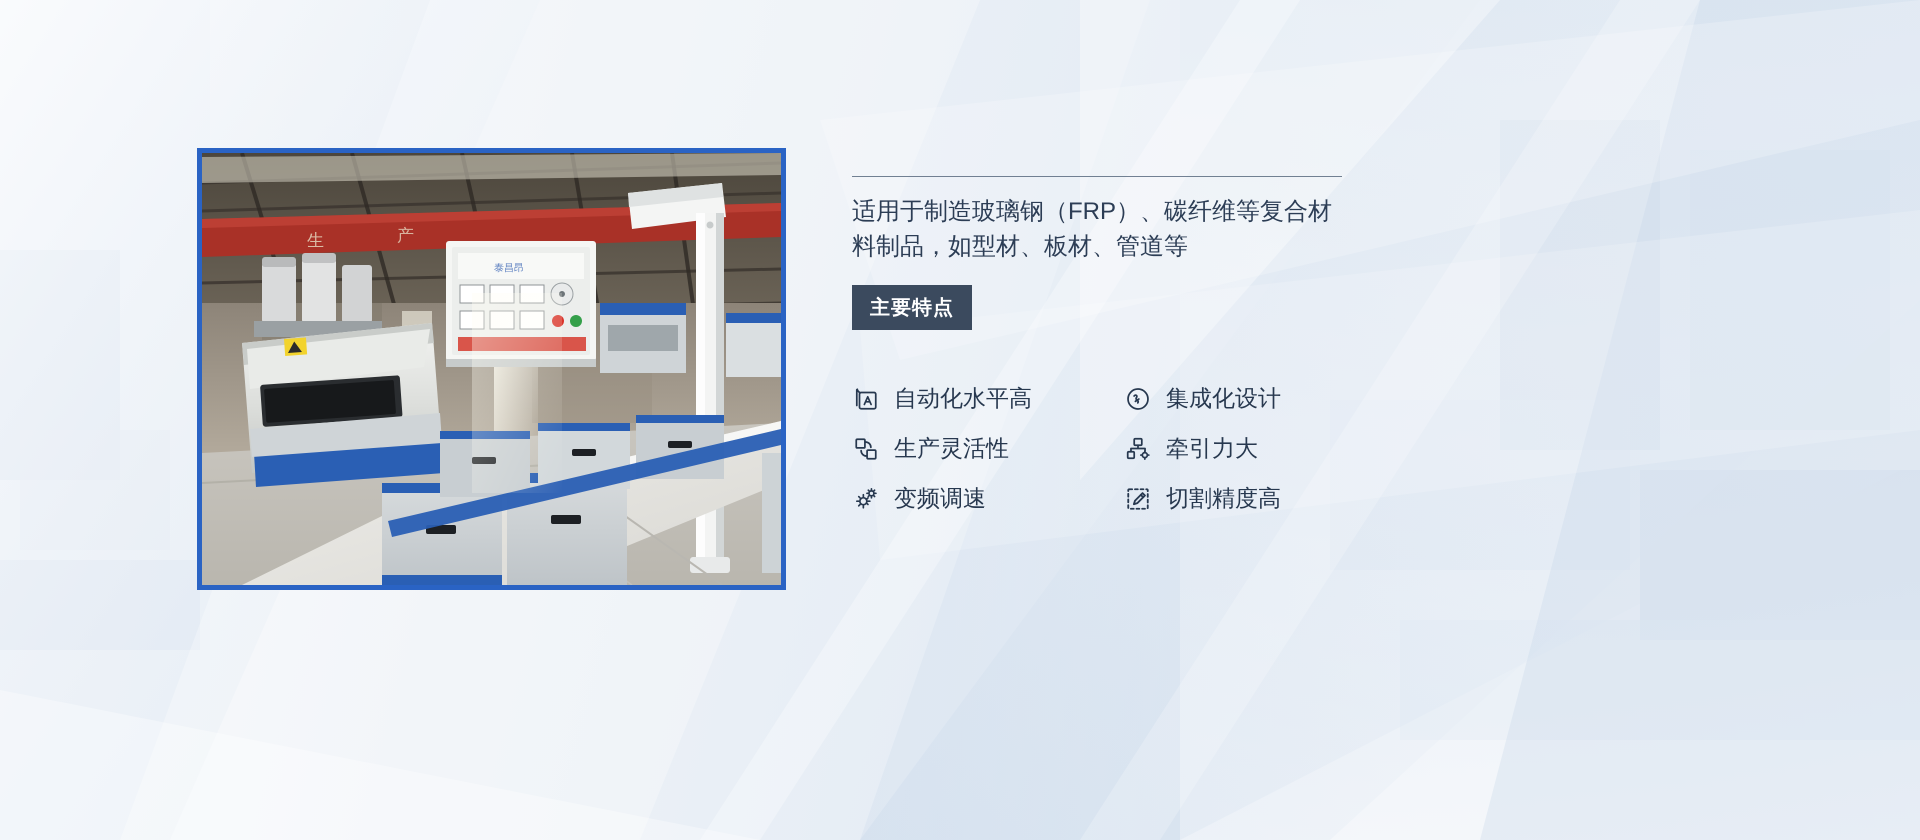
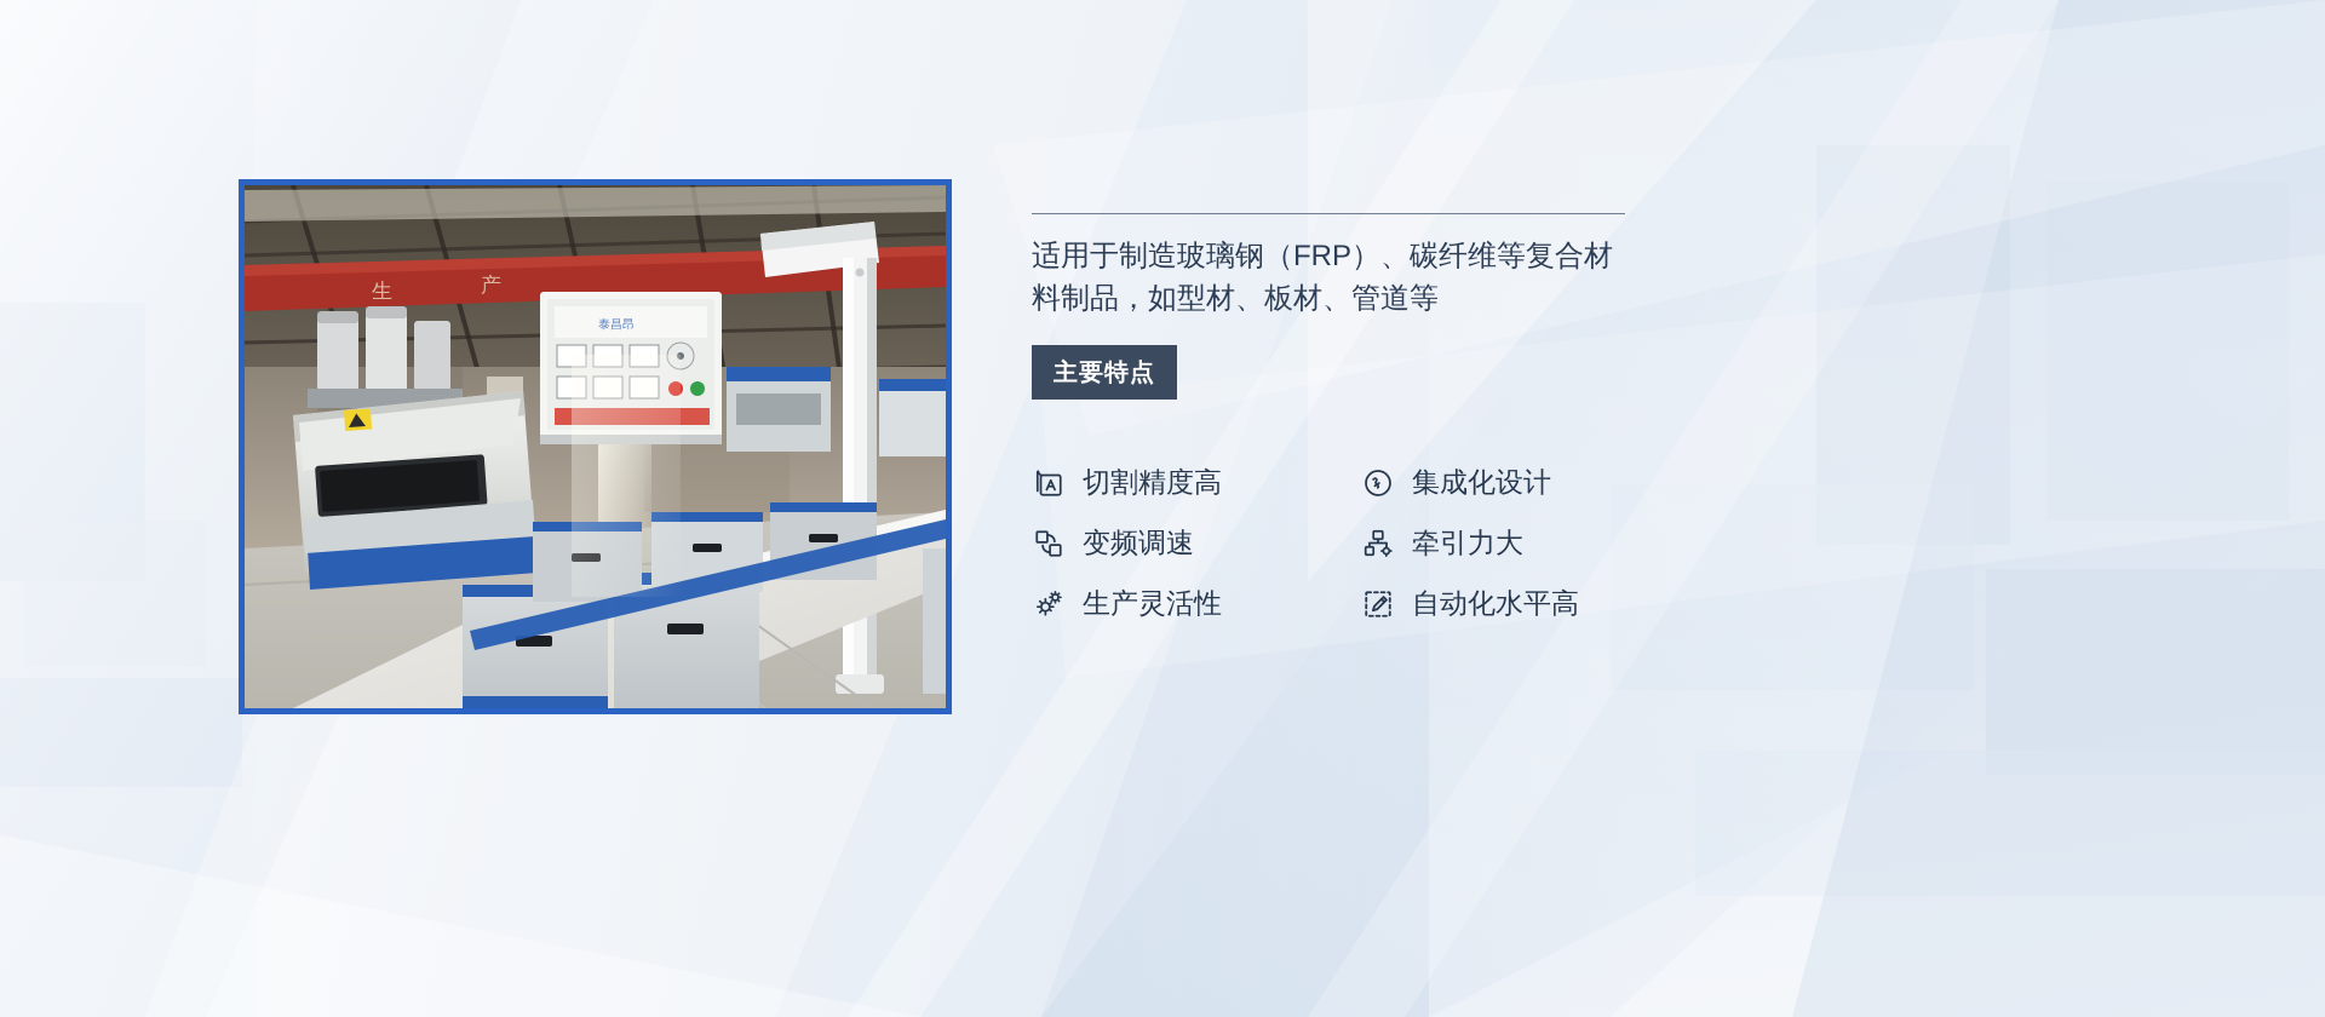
  生
  产
  泰昌昂
  适用于制造玻璃钢（FRP）、碳纤维等复合材料制品，如型材、板材、管道等
  主要特点
- 自动化水平高
+ 切割精度高
  集成化设计
- 生产灵活性
+ 变频调速
  牵引力大
- 变频调速
+ 生产灵活性
- 切割精度高
+ 自动化水平高
